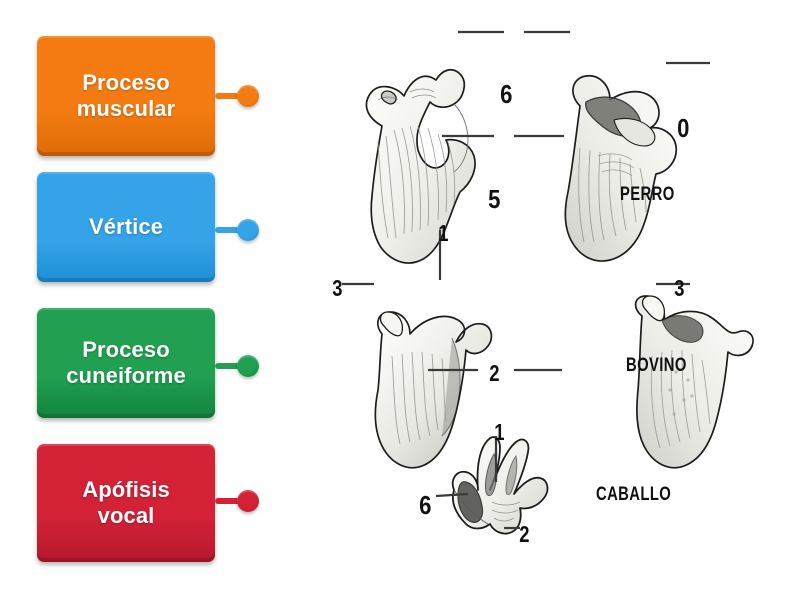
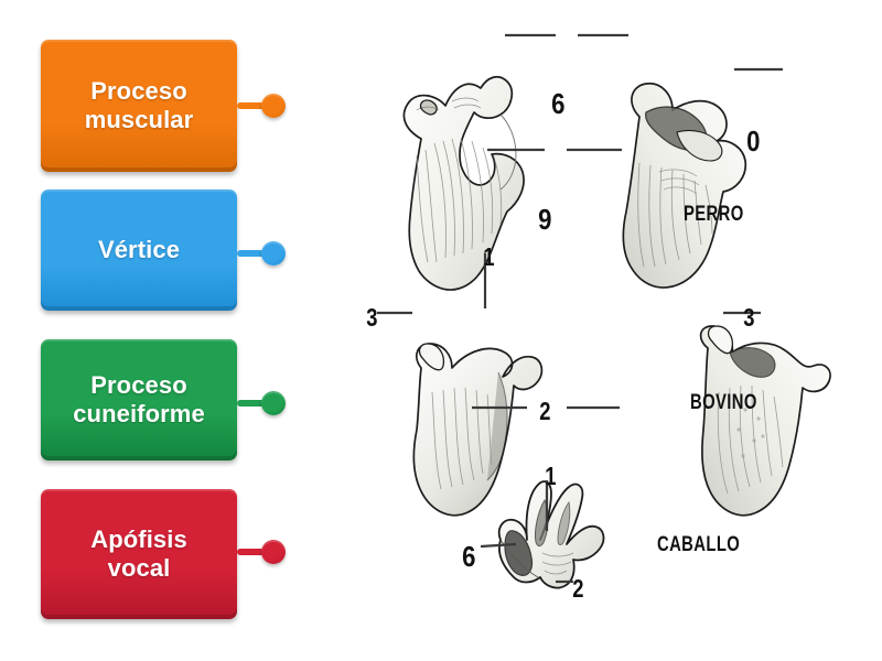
  Proceso
  muscular
  Vértice
  Proceso
  cuneiforme
  Apófisis
  vocal
  6
  0
- 5
+ 9
  1
  3
  3
  2
  1
  6
  2
  PERRO
  BOVINO
  CABALLO
